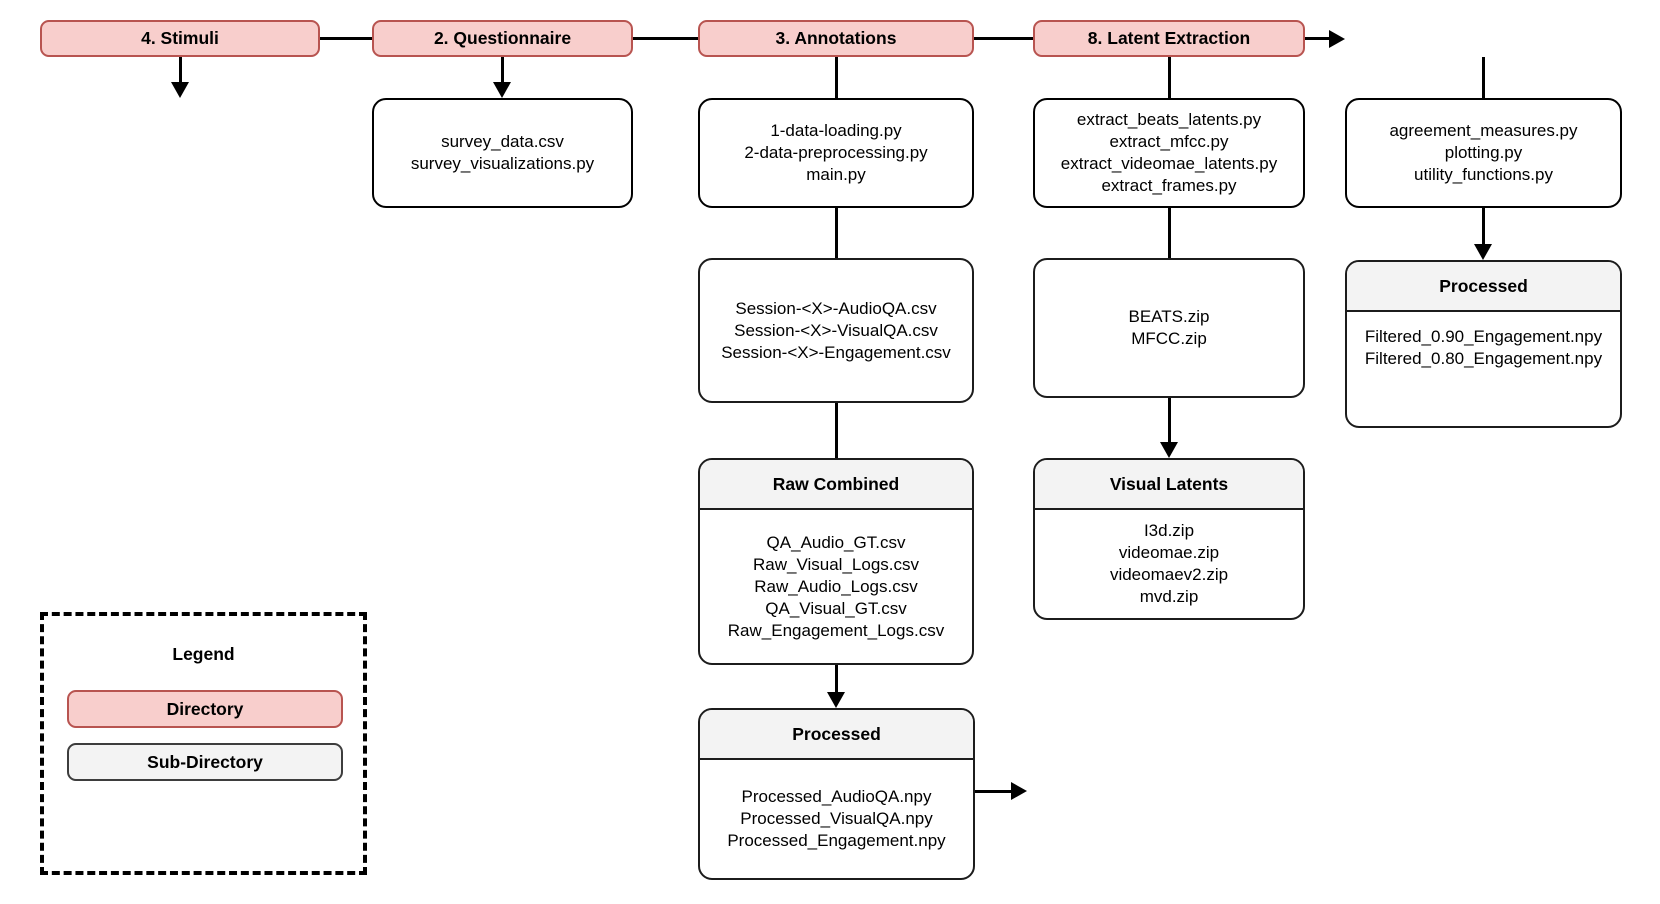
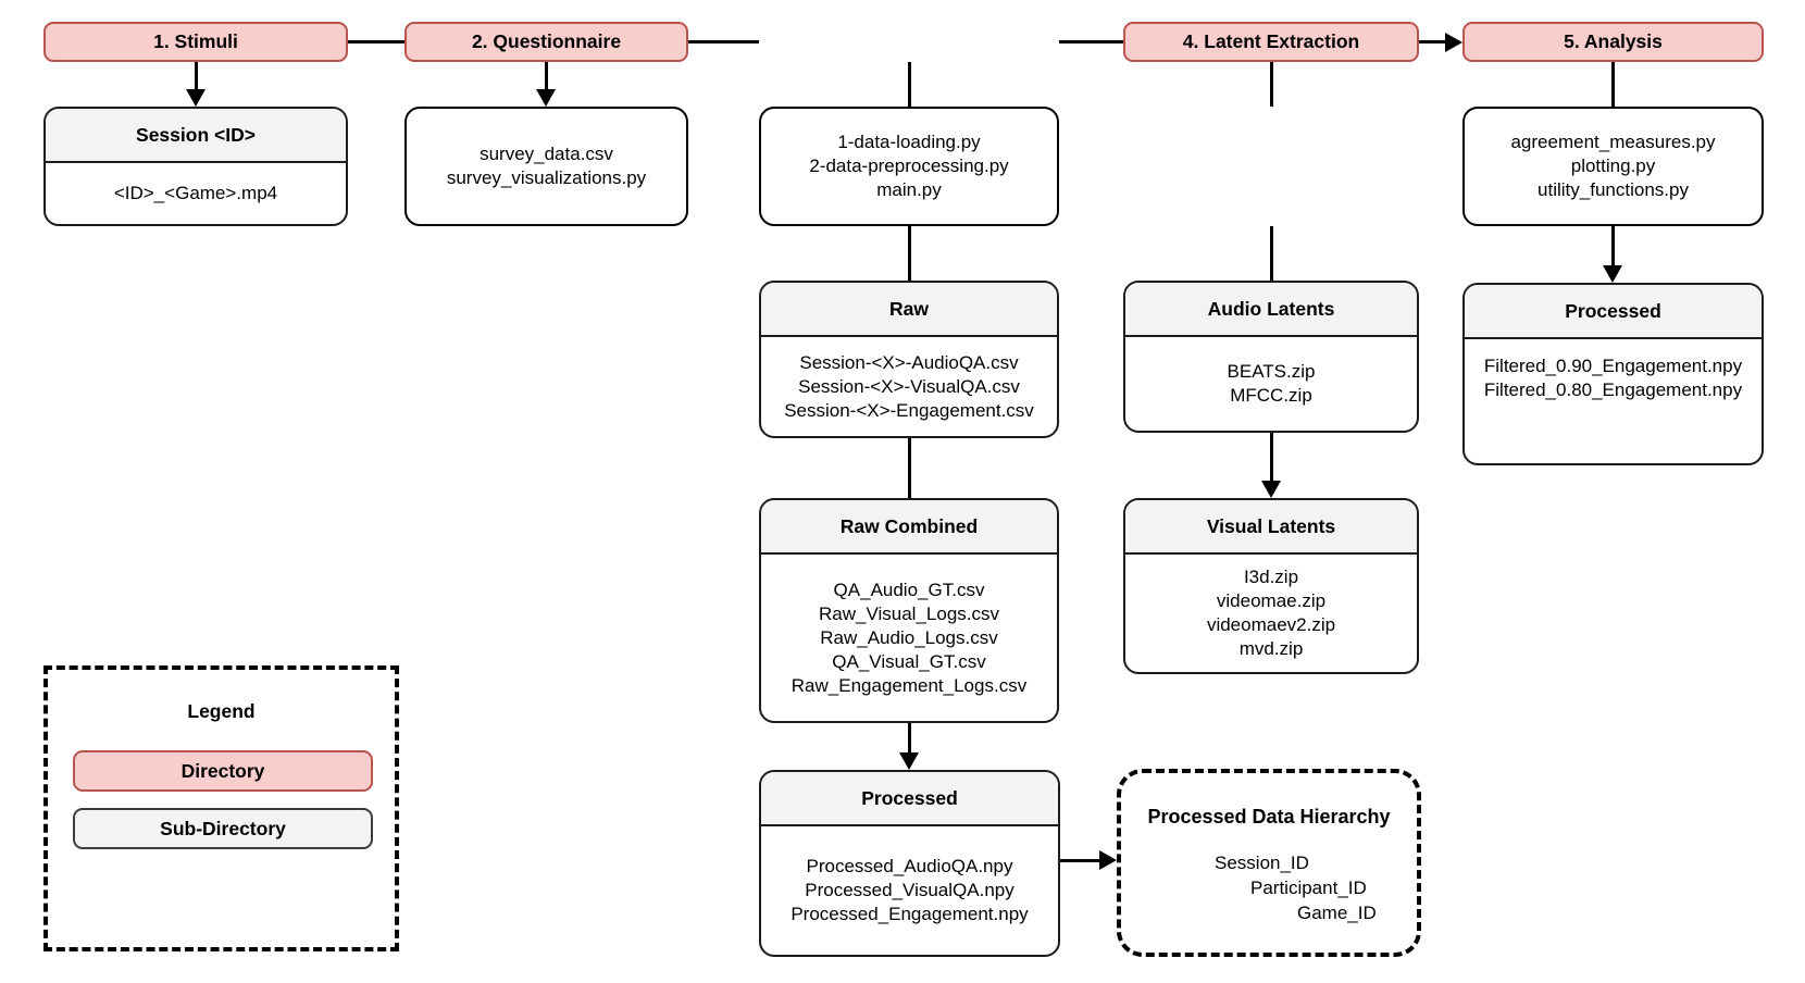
- 4. Stimuli
+ 1. Stimuli
  2. Questionnaire
- 3. Annotations
- 8. Latent Extraction
+ 4. Latent Extraction
+ 5. Analysis
+ Session <ID>
+ <ID>_<Game>.mp4
  survey_data.csv
  survey_visualizations.py
  1-data-loading.py
  2-data-preprocessing.py
  main.py
- extract_beats_latents.py
- extract_mfcc.py
- extract_videomae_latents.py
- extract_frames.py
  agreement_measures.py
  plotting.py
  utility_functions.py
+ Raw
  Session-<X>-AudioQA.csv
  Session-<X>-VisualQA.csv
  Session-<X>-Engagement.csv
+ Audio Latents
  BEATS.zip
  MFCC.zip
  Processed
  Filtered_0.90_Engagement.npy
  Filtered_0.80_Engagement.npy
  Raw Combined
  QA_Audio_GT.csv
  Raw_Visual_Logs.csv
  Raw_Audio_Logs.csv
  QA_Visual_GT.csv
  Raw_Engagement_Logs.csv
  Visual Latents
  I3d.zip
  videomae.zip
  videomaev2.zip
  mvd.zip
  Processed
  Processed_AudioQA.npy
  Processed_VisualQA.npy
  Processed_Engagement.npy
+ Processed Data Hierarchy
+ Session_ID
+ Participant_ID
+ Game_ID
  Legend
  Directory
  Sub-Directory
